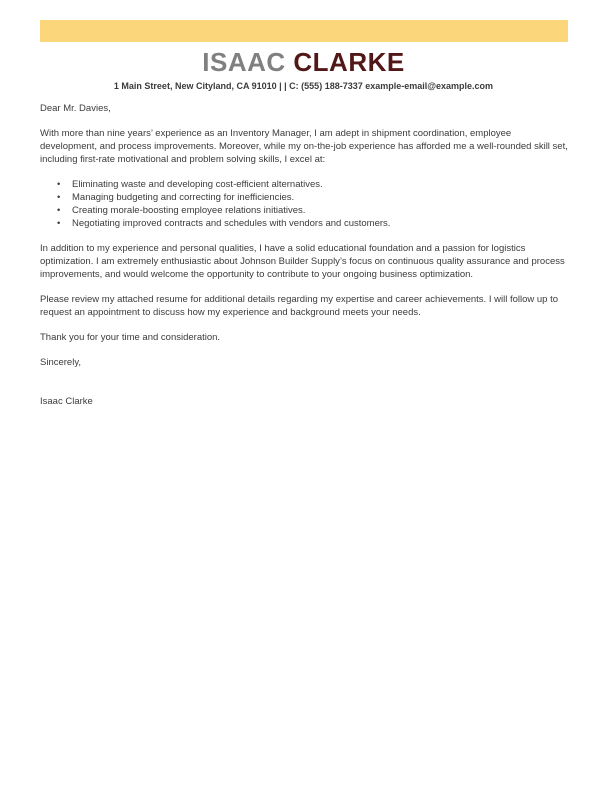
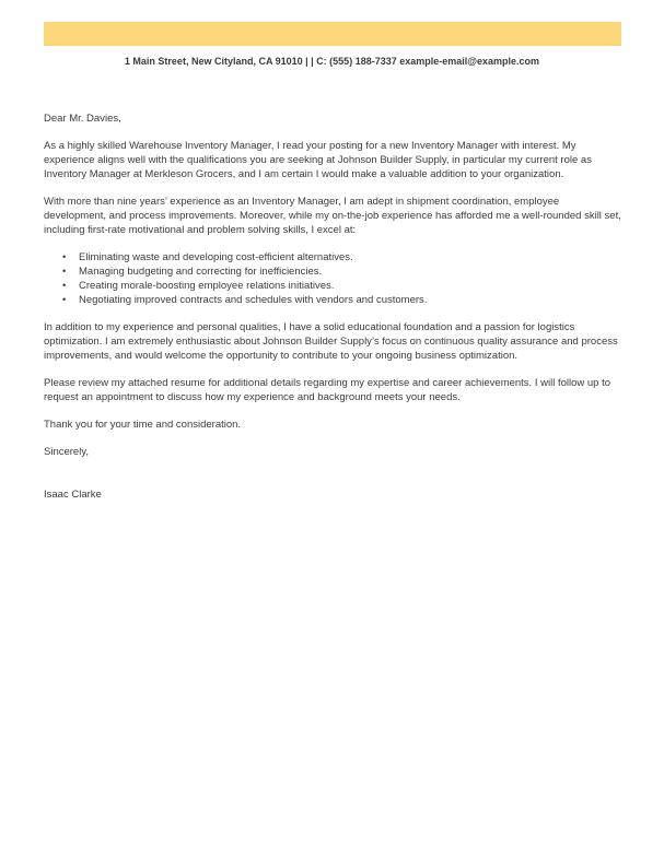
- ISAAC CLARKE
  1 Main Street, New Cityland, CA 91010 | | C: (555) 188-7337 example-email@example.com
  Dear Mr. Davies,
+ As a highly skilled Warehouse Inventory Manager, I read your posting for a new Inventory Manager with interest. My experience aligns well with the qualifications you are seeking at Johnson Builder Supply, in particular my current role as Inventory Manager at Merkleson Grocers, and I am certain I would make a valuable addition to your organization.
  With more than nine years’ experience as an Inventory Manager, I am adept in shipment coordination, employee development, and process improvements. Moreover, while my on-the-job experience has afforded me a well-rounded skill set, including first-rate motivational and problem solving skills, I excel at:
  •
  Eliminating waste and developing cost-efficient alternatives.
  •
  Managing budgeting and correcting for inefficiencies.
  •
  Creating morale-boosting employee relations initiatives.
  •
  Negotiating improved contracts and schedules with vendors and customers.
  In addition to my experience and personal qualities, I have a solid educational foundation and a passion for logistics optimization. I am extremely enthusiastic about Johnson Builder Supply’s focus on continuous quality assurance and process improvements, and would welcome the opportunity to contribute to your ongoing business optimization.
  Please review my attached resume for additional details regarding my expertise and career achievements. I will follow up to request an appointment to discuss how my experience and background meets your needs.
  Thank you for your time and consideration.
  Sincerely,
  Isaac Clarke
